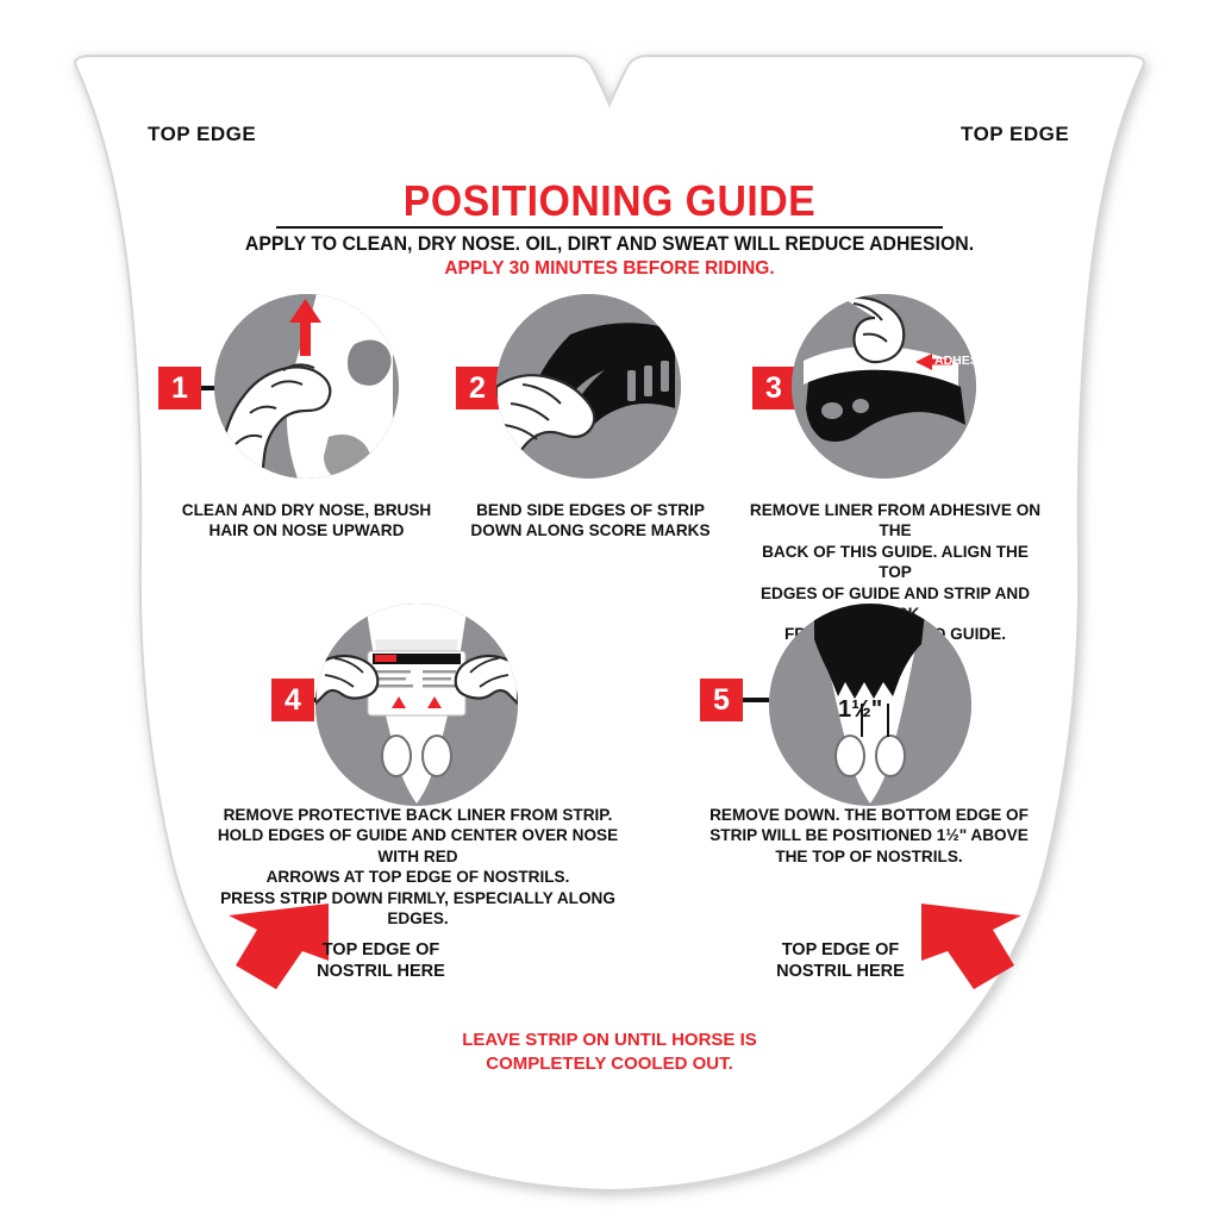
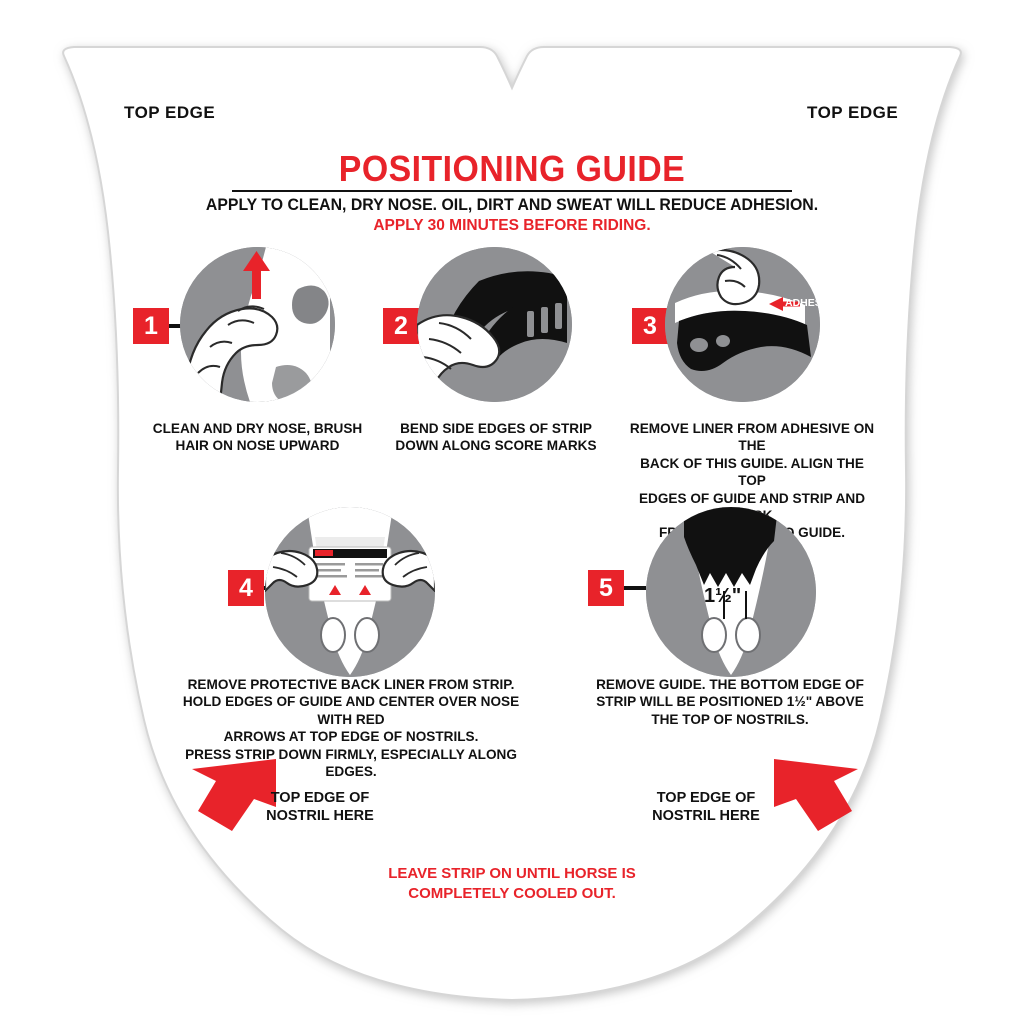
  TOP EDGE
  TOP EDGE
  POSITIONING GUIDE
  APPLY TO CLEAN, DRY NOSE. OIL, DIRT AND SWEAT WILL REDUCE ADHESION.
  APPLY 30 MINUTES BEFORE RIDING.
  1
  CLEAN AND DRY NOSE, BRUSH
  HAIR ON NOSE UPWARD
  2
  BEND SIDE EDGES OF STRIP
  DOWN ALONG SCORE MARKS
  3
  REMOVE LINER FROM ADHESIVE ON THE
  BACK OF THIS GUIDE. ALIGN THE TOP
  EDGES OF GUIDE AND STRIP AND
  4
  REMOVE PROTECTIVE BACK LINER FROM STRIP.
  HOLD EDGES OF GUIDE AND CENTER OVER NOSE WITH RED
  ARROWS AT TOP EDGE OF NOSTRILS.
  PRESS STRIP DOWN FIRMLY, ESPECIALLY ALONG EDGES.
  5
  1½"
- REMOVE DOWN. THE BOTTOM EDGE OF
+ REMOVE GUIDE. THE BOTTOM EDGE OF
  STRIP WILL BE POSITIONED 1½" ABOVE
  THE TOP OF NOSTRILS.
  TOP EDGE OF
  NOSTRIL HERE
  TOP EDGE OF
  NOSTRIL HERE
  LEAVE STRIP ON UNTIL HORSE IS
  COMPLETELY COOLED OUT.
